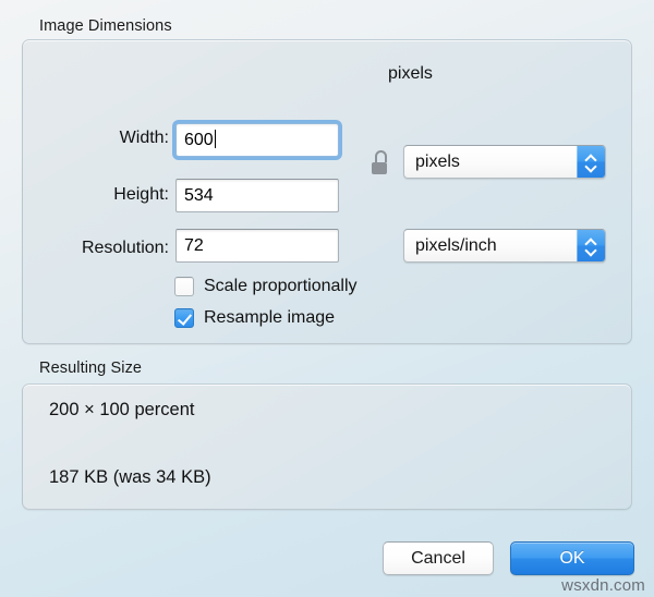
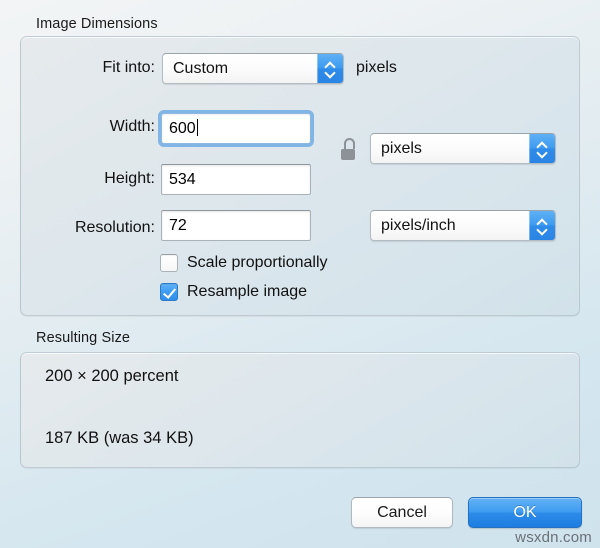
  Image Dimensions
+ Fit into:
+ Custom
  pixels
  Width:
  600
  pixels
  Height:
  534
  Resolution:
  72
  pixels/inch
  Scale proportionally
  Resample image
  Resulting Size
- 200 × 100 percent
+ 200 × 200 percent
  187 KB (was 34 KB)
  Cancel
  OK
  wsxdn.com
